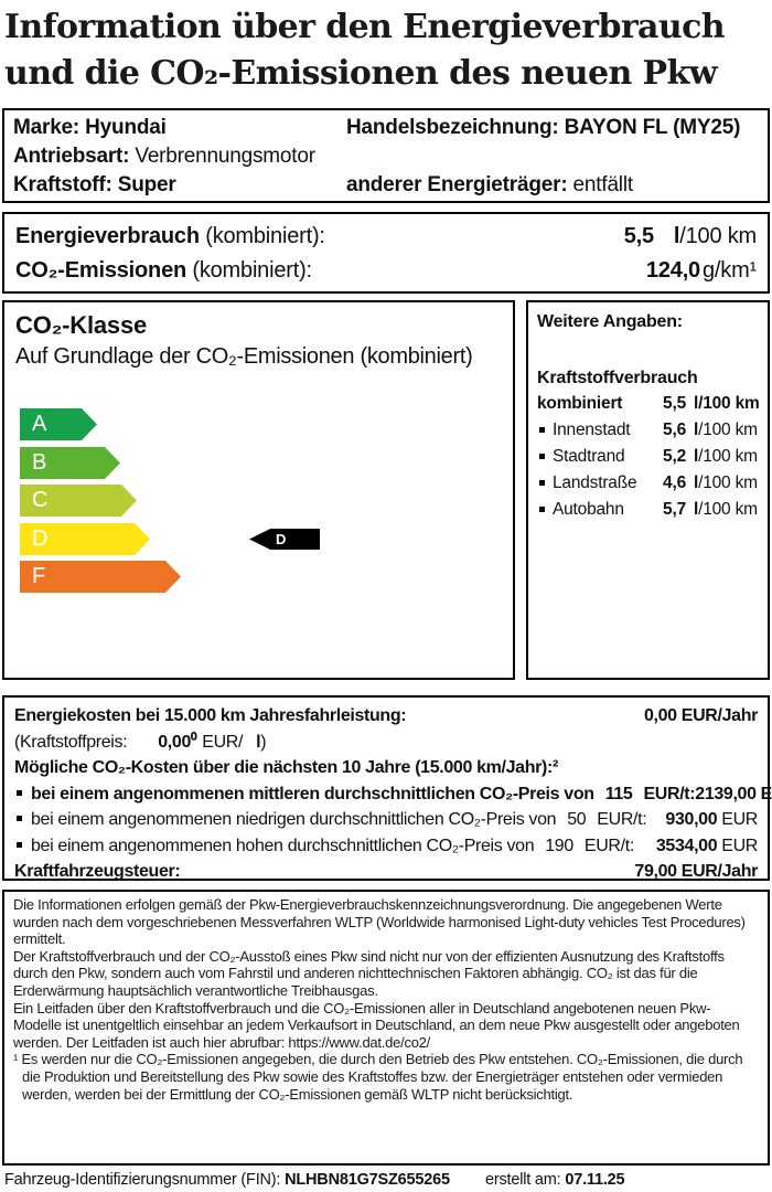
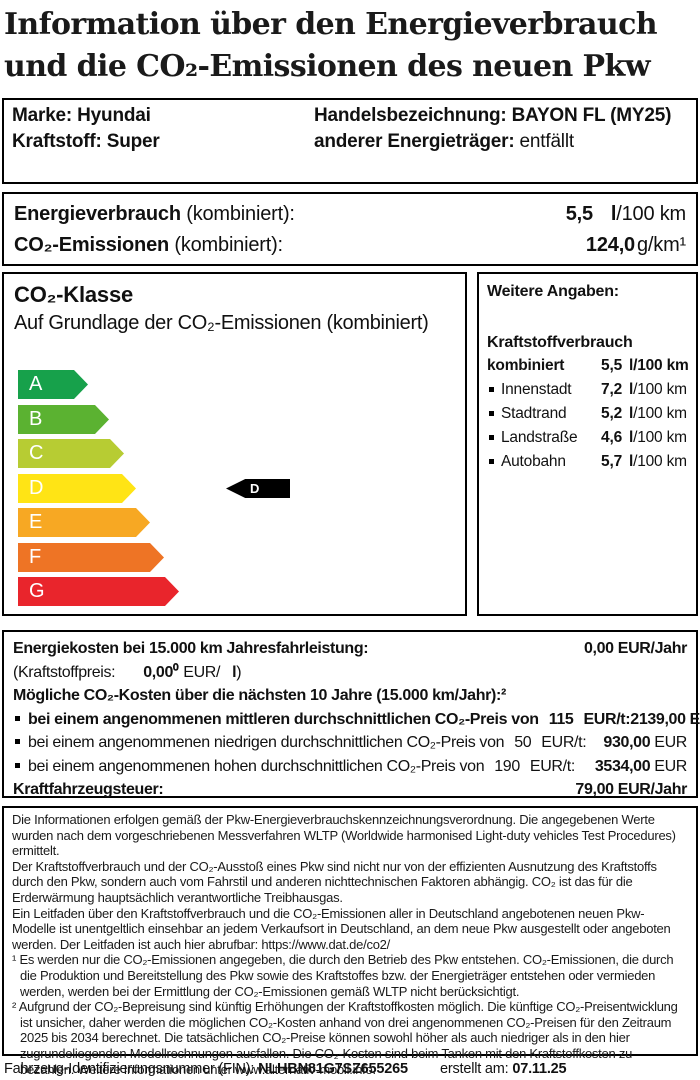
  Information über den Energieverbrauch
  und die CO₂-Emissionen des neuen Pkw
  Marke: Hyundai
  Handelsbezeichnung: BAYON FL (MY25)
- Antriebsart: Verbrennungsmotor
  Kraftstoff: Super
  anderer Energieträger: entfällt
  Energieverbrauch (kombiniert):
  5,5 l/100 km
  CO₂-Emissionen (kombiniert):
  124,0g/km¹
  CO₂-Klasse
  Auf Grundlage der CO₂-Emissionen (kombiniert)
  A
  B
  C
  D
+ E
  F
+ G
  D
  Weitere Angaben:
  Kraftstoffverbrauch
  kombiniert
  5,5
  l/100 km
  Innenstadt
- 5,6
+ 7,2
  l/100 km
  Stadtrand
  5,2
  l/100 km
  Landstraße
  4,6
  l/100 km
  Autobahn
  5,7
  l/100 km
  Energiekosten bei 15.000 km Jahresfahrleistung:
  0,00 EUR/Jahr
  (Kraftstoffpreis:
  0,00⁰
  EUR/
  l
  )
  Mögliche CO₂-Kosten über die nächsten 10 Jahre (15.000 km/Jahr):²
  bei einem angenommenen mittleren durchschnittlichen CO₂-Preis von
  115
  EUR/t:
  2139,00 E
  bei einem angenommenen niedrigen durchschnittlichen CO₂-Preis von
  50
  EUR/t:
  930,00 EUR
  bei einem angenommenen hohen durchschnittlichen CO₂-Preis von
  190
  EUR/t:
  3534,00 EUR
  Kraftfahrzeugsteuer:
  79,00 EUR/Jahr
  Die Informationen erfolgen gemäß der Pkw-Energieverbrauchskennzeichnungsverordnung. Die angegebenen Werte wurden nach dem vorgeschriebenen Messverfahren WLTP (Worldwide harmonised Light-duty vehicles Test Procedures) ermittelt.
  Der Kraftstoffverbrauch und der CO₂-Ausstoß eines Pkw sind nicht nur von der effizienten Ausnutzung des Kraftstoffs durch den Pkw, sondern auch vom Fahrstil und anderen nichttechnischen Faktoren abhängig. CO₂ ist das für die Erderwärmung hauptsächlich verantwortliche Treibhausgas.
  Ein Leitfaden über den Kraftstoffverbrauch und die CO₂-Emissionen aller in Deutschland angebotenen neuen Pkw-Modelle ist unentgeltlich einsehbar an jedem Verkaufsort in Deutschland, an dem neue Pkw ausgestellt oder angeboten werden. Der Leitfaden ist auch hier abrufbar: https://www.dat.de/co2/
  ¹ Es werden nur die CO₂-Emissionen angegeben, die durch den Betrieb des Pkw entstehen. CO₂-Emissionen, die durch die Produktion und Bereitstellung des Pkw sowie des Kraftstoffes bzw. der Energieträger entstehen oder vermieden werden, werden bei der Ermittlung der CO₂-Emissionen gemäß WLTP nicht berücksichtigt.
+ ² Aufgrund der CO₂-Bepreisung sind künftig Erhöhungen der Kraftstoffkosten möglich. Die künftige CO₂-Preisentwicklung ist unsicher, daher werden die möglichen CO₂-Kosten anhand von drei angenommenen CO₂-Preisen für den Zeitraum 2025 bis 2034 berechnet. Die tatsächlichen CO₂-Preise können sowohl höher als auch niedriger als in den hier zugrundeliegenden Modellrechnungen ausfallen. Die CO₂-Kosten sind beim Tanken mit den Kraftstoffkosten zu bezahlen. Weitere Informationen unter www.alternativ-mobil.info.
  Fahrzeug-Identifizierungsnummer (FIN): NLHBN81G7SZ655265
  erstellt am: 07.11.25
